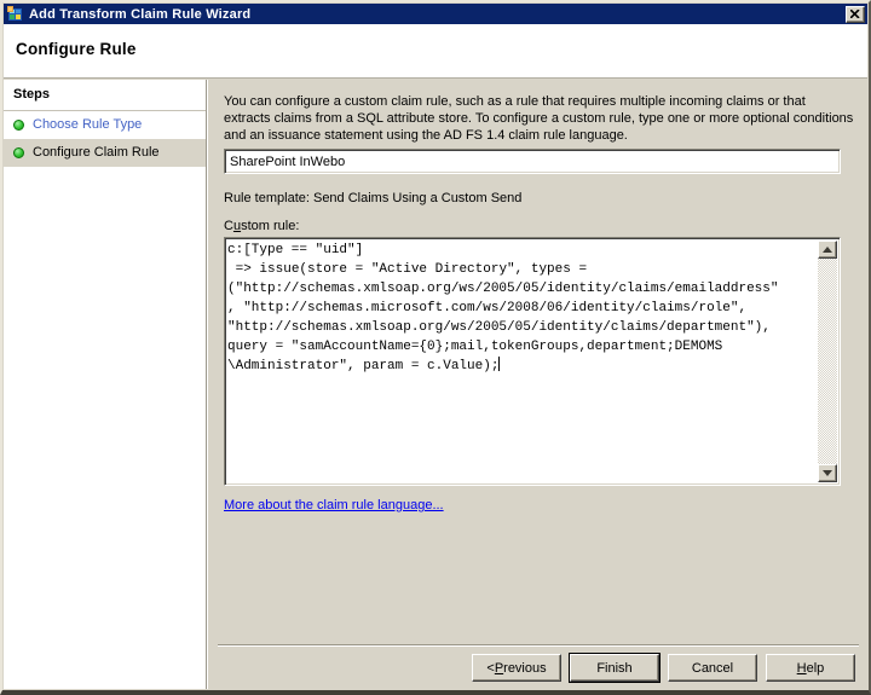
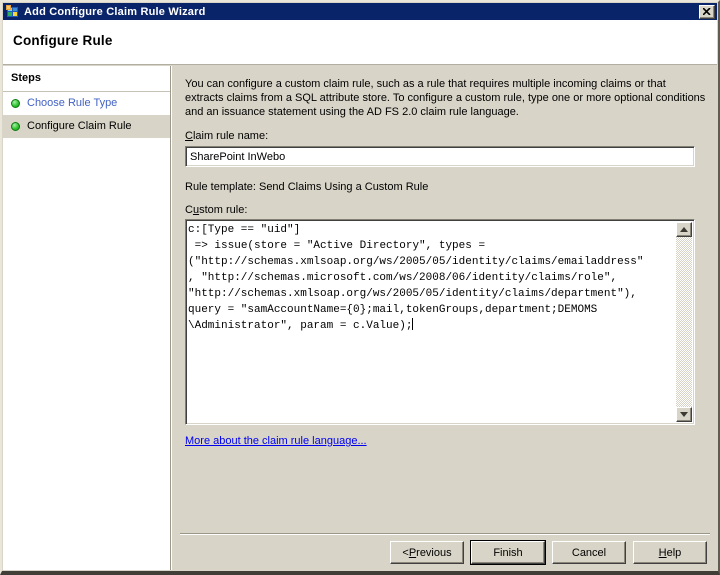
- Add Transform Claim Rule Wizard
+ Add Configure Claim Rule Wizard
  Configure Rule
  Steps
  Choose Rule Type
  Configure Claim Rule
- You can configure a custom claim rule, such as a rule that requires multiple incoming claims or that extracts claims from a SQL attribute store. To configure a custom rule, type one or more optional conditions and an issuance statement using the AD FS 1.4 claim rule language.
+ You can configure a custom claim rule, such as a rule that requires multiple incoming claims or that extracts claims from a SQL attribute store. To configure a custom rule, type one or more optional conditions and an issuance statement using the AD FS 2.0 claim rule language.
+ Claim rule name:
  SharePoint InWebo
- Rule template: Send Claims Using a Custom Send
+ Rule template: Send Claims Using a Custom Rule
  Custom rule:
  c:[Type == "uid"]
  => issue(store = "Active Directory", types =
  ("http://schemas.xmlsoap.org/ws/2005/05/identity/claims/emailaddress"
  , "http://schemas.microsoft.com/ws/2008/06/identity/claims/role",
  "http://schemas.xmlsoap.org/ws/2005/05/identity/claims/department"),
  query = "samAccountName={0};mail,tokenGroups,department;DEMOMS
  \Administrator", param = c.Value);
  More about the claim rule language...
  <
  P
  revious
  Finish
  Cancel
  H
  elp
